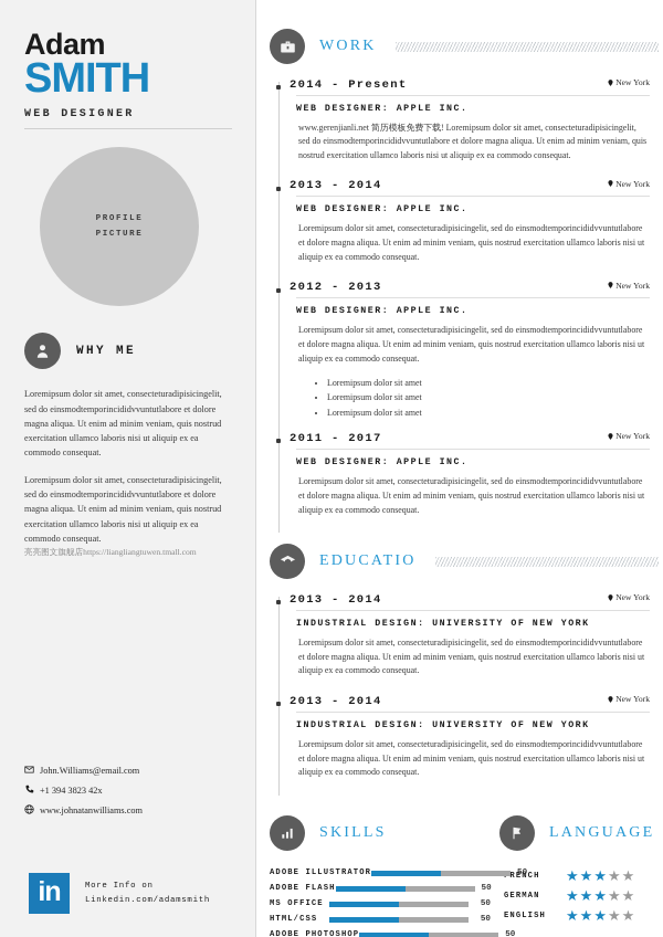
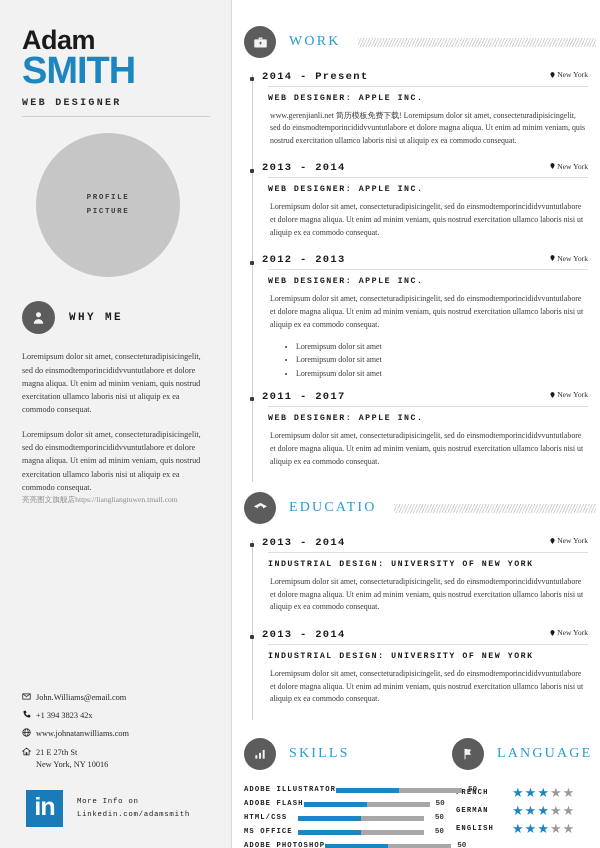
  Adam
  SMITH
  WEB DESIGNER
  PROFILE
  PICTURE
  WHY ME
  Loremipsum dolor sit amet, consecteturadipisicingelit, sed do einsmodtemporincididvvuntutlabore et dolore magna aliqua. Ut enim ad minim veniam, quis nostrud exercitation ullamco laboris nisi ut aliquip ex ea commodo consequat.
  Loremipsum dolor sit amet, consecteturadipisicingelit, sed do einsmodtemporincididvvuntutlabore et dolore magna aliqua. Ut enim ad minim veniam, quis nostrud exercitation ullamco laboris nisi ut aliquip ex ea commodo consequat.
  亮亮图文旗舰店https://liangliangtuwen.tmall.com
  John.Williams@email.com
  +1 394 3823 42x
  www.johnatanwilliams.com
+ 21 E 27th St
+ New York, NY 10016
  in
  More Info on
  Linkedin.com/adamsmith
  WORK
  2014 - Present
  New York
  WEB DESIGNER: APPLE INC.
  www.gerenjianli.net 简历模板免费下载! Loremipsum dolor sit amet, consecteturadipisicingelit, sed do einsmodtemporincididvvuntutlabore et dolore magna aliqua. Ut enim ad minim veniam, quis nostrud exercitation ullamco laboris nisi ut aliquip ex ea commodo consequat.
  2013 - 2014
  New York
  WEB DESIGNER: APPLE INC.
  Loremipsum dolor sit amet, consecteturadipisicingelit, sed do einsmodtemporincididvvuntutlabore et dolore magna aliqua. Ut enim ad minim veniam, quis nostrud exercitation ullamco laboris nisi ut aliquip ex ea commodo consequat.
  2012 - 2013
  New York
  WEB DESIGNER: APPLE INC.
  Loremipsum dolor sit amet, consecteturadipisicingelit, sed do einsmodtemporincididvvuntutlabore et dolore magna aliqua. Ut enim ad minim veniam, quis nostrud exercitation ullamco laboris nisi ut aliquip ex ea commodo consequat.
  Loremipsum dolor sit amet
  Loremipsum dolor sit amet
  Loremipsum dolor sit amet
  2011 - 2017
  New York
  WEB DESIGNER: APPLE INC.
  Loremipsum dolor sit amet, consecteturadipisicingelit, sed do einsmodtemporincididvvuntutlabore et dolore magna aliqua. Ut enim ad minim veniam, quis nostrud exercitation ullamco laboris nisi ut aliquip ex ea commodo consequat.
  EDUCATIO
  2013 - 2014
  New York
  INDUSTRIAL DESIGN: UNIVERSITY OF NEW YORK
  Loremipsum dolor sit amet, consecteturadipisicingelit, sed do einsmodtemporincididvvuntutlabore et dolore magna aliqua. Ut enim ad minim veniam, quis nostrud exercitation ullamco laboris nisi ut aliquip ex ea commodo consequat.
  2013 - 2014
  New York
  INDUSTRIAL DESIGN: UNIVERSITY OF NEW YORK
  Loremipsum dolor sit amet, consecteturadipisicingelit, sed do einsmodtemporincididvvuntutlabore et dolore magna aliqua. Ut enim ad minim veniam, quis nostrud exercitation ullamco laboris nisi ut aliquip ex ea commodo consequat.
  SKILLS
  ADOBE ILLUSTRATOR
  50
  ADOBE FLASH
  50
- MS OFFICE
+ HTML/CSS
  50
- HTML/CSS
+ MS OFFICE
  50
  ADOBE PHOTOSHOP
  50
  LANGUAGE
  FRENCH
  ★
  ★
  ★
  ★
  ★
  GERMAN
  ★
  ★
  ★
  ★
  ★
  ENGLISH
  ★
  ★
  ★
  ★
  ★
